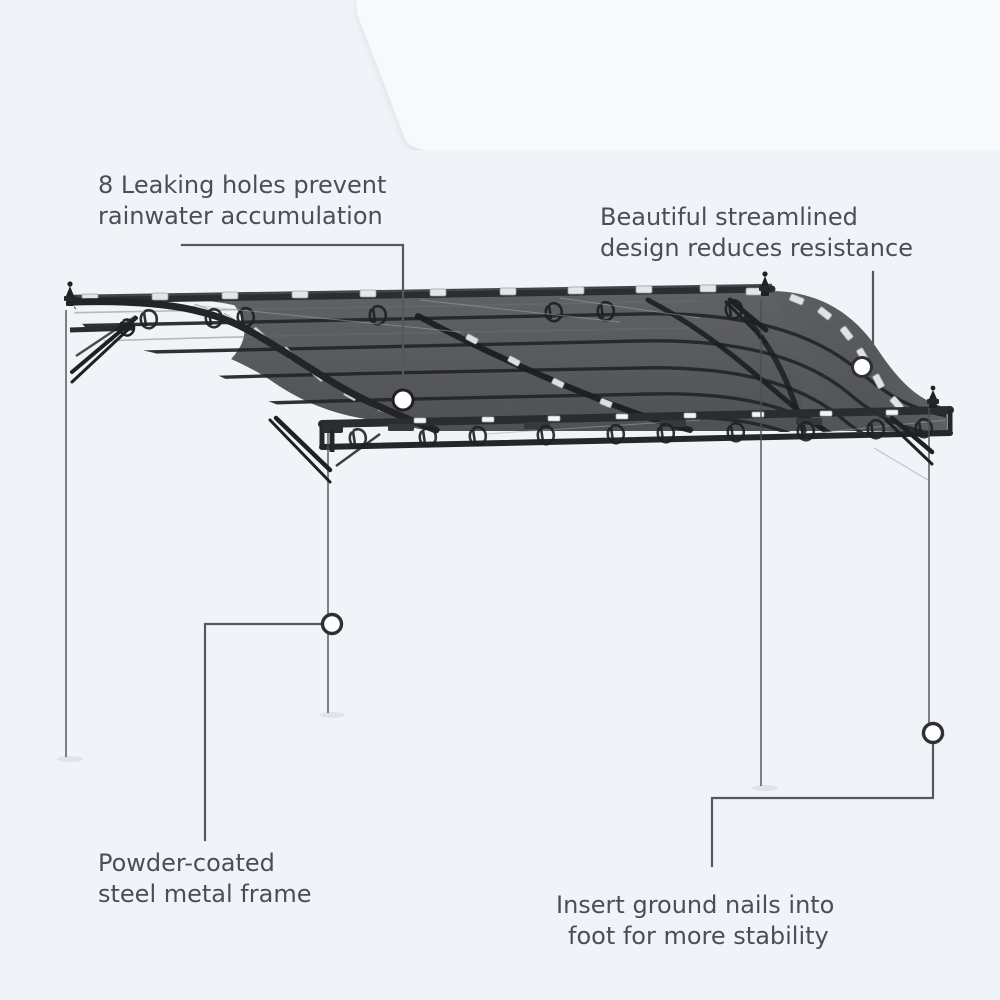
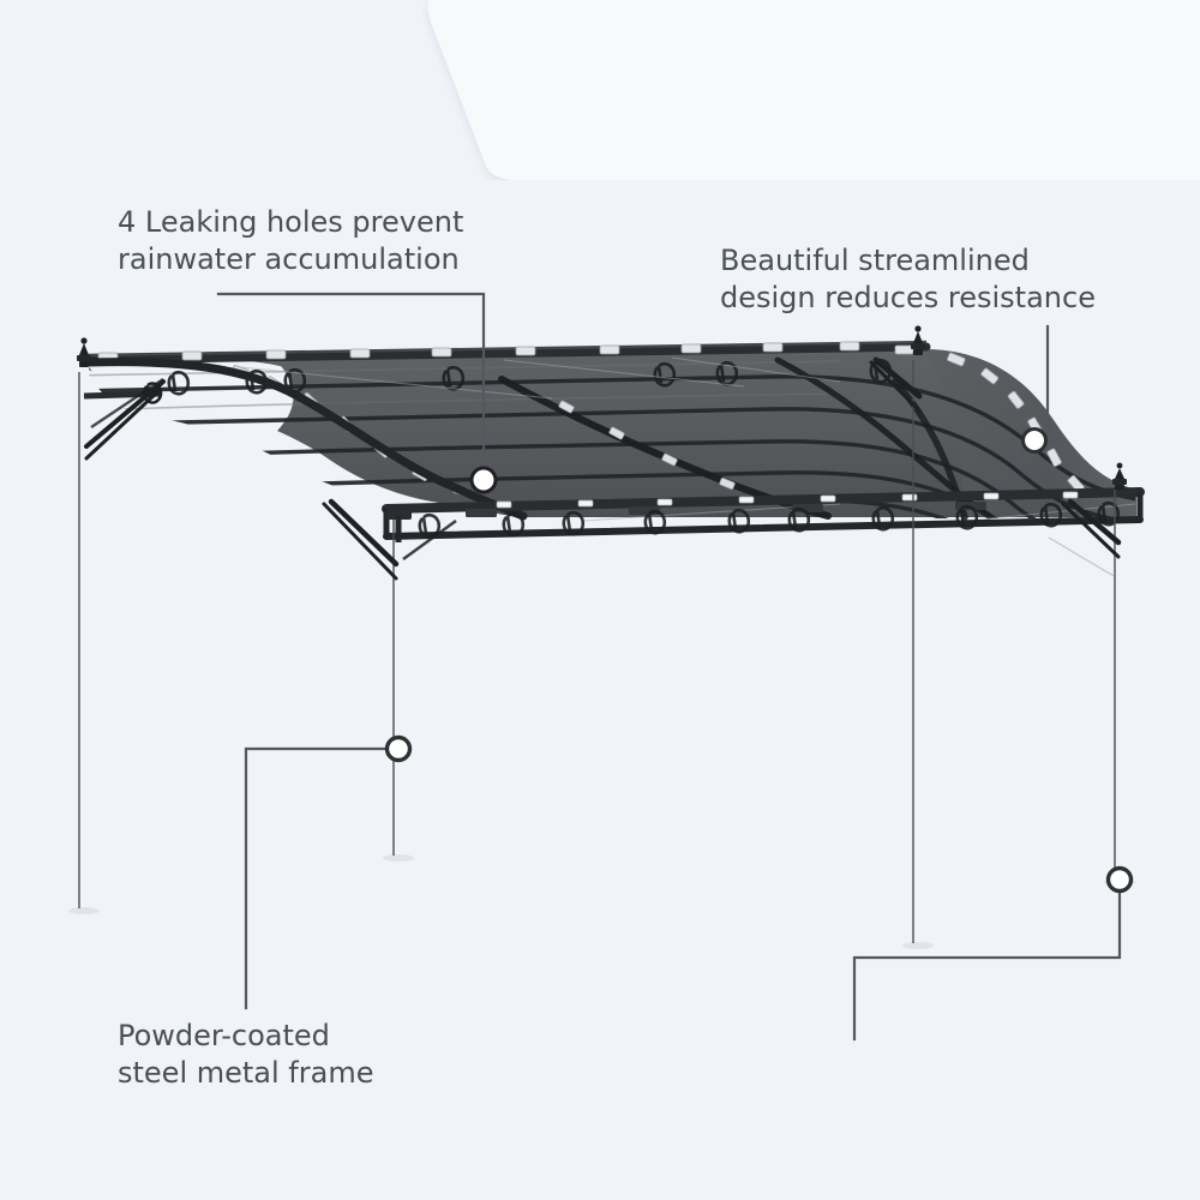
- 8 Leaking holes prevent
+ 4 Leaking holes prevent
  rainwater accumulation
  Beautiful streamlined
  design reduces resistance
  Powder-coated
  steel metal frame
- Insert ground nails into
- foot for more stability
